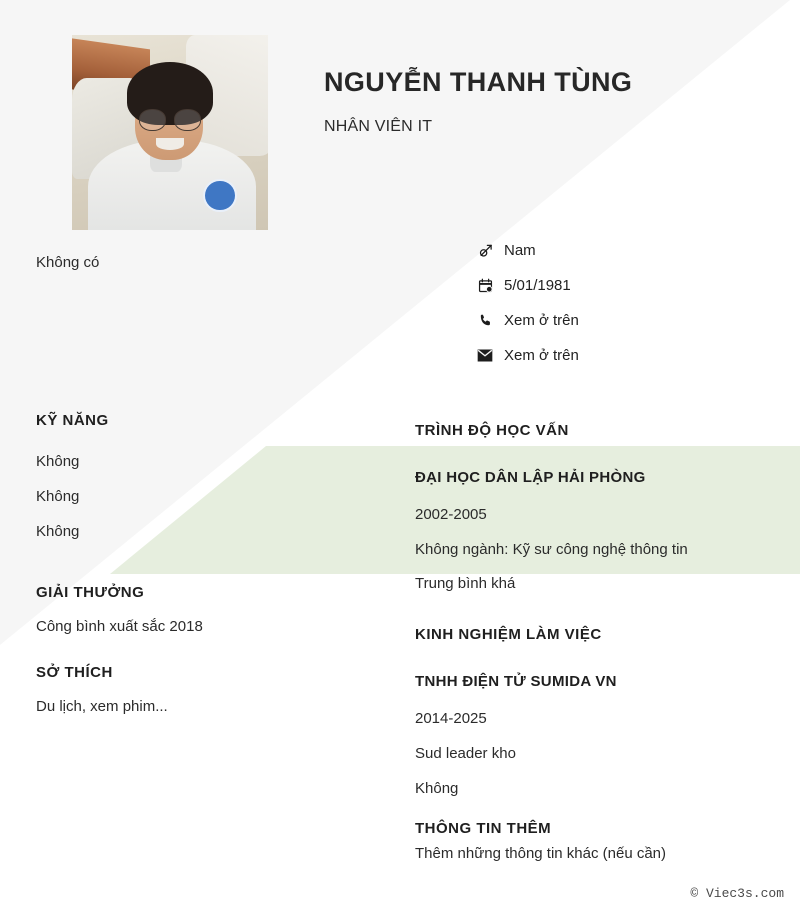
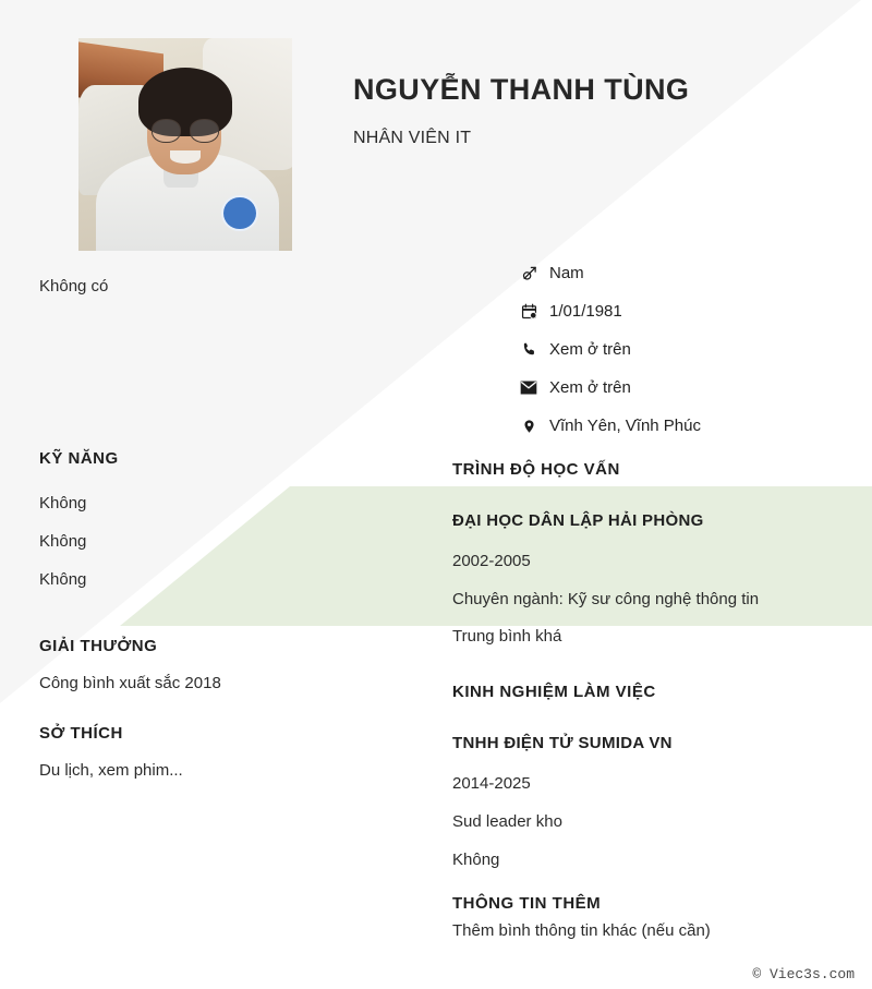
  NGUYỄN THANH TÙNG
  NHÂN VIÊN IT
  Không có
  Nam
- 5/01/1981
+ 1/01/1981
  Xem ở trên
  Xem ở trên
+ Vĩnh Yên, Vĩnh Phúc
  KỸ NĂNG
  Không
  Không
  Không
  GIẢI THƯỞNG
  Công bình xuất sắc 2018
  SỞ THÍCH
  Du lịch, xem phim...
  TRÌNH ĐỘ HỌC VẤN
  ĐẠI HỌC DÂN LẬP HẢI PHÒNG
  2002-2005
- Không ngành: Kỹ sư công nghệ thông tin
+ Chuyên ngành: Kỹ sư công nghệ thông tin
  Trung bình khá
  KINH NGHIỆM LÀM VIỆC
  TNHH ĐIỆN TỬ SUMIDA VN
  2014-2025
  Sud leader kho
  Không
  THÔNG TIN THÊM
- Thêm những thông tin khác (nếu cần)
+ Thêm bình thông tin khác (nếu cần)
  © Viec3s.com
